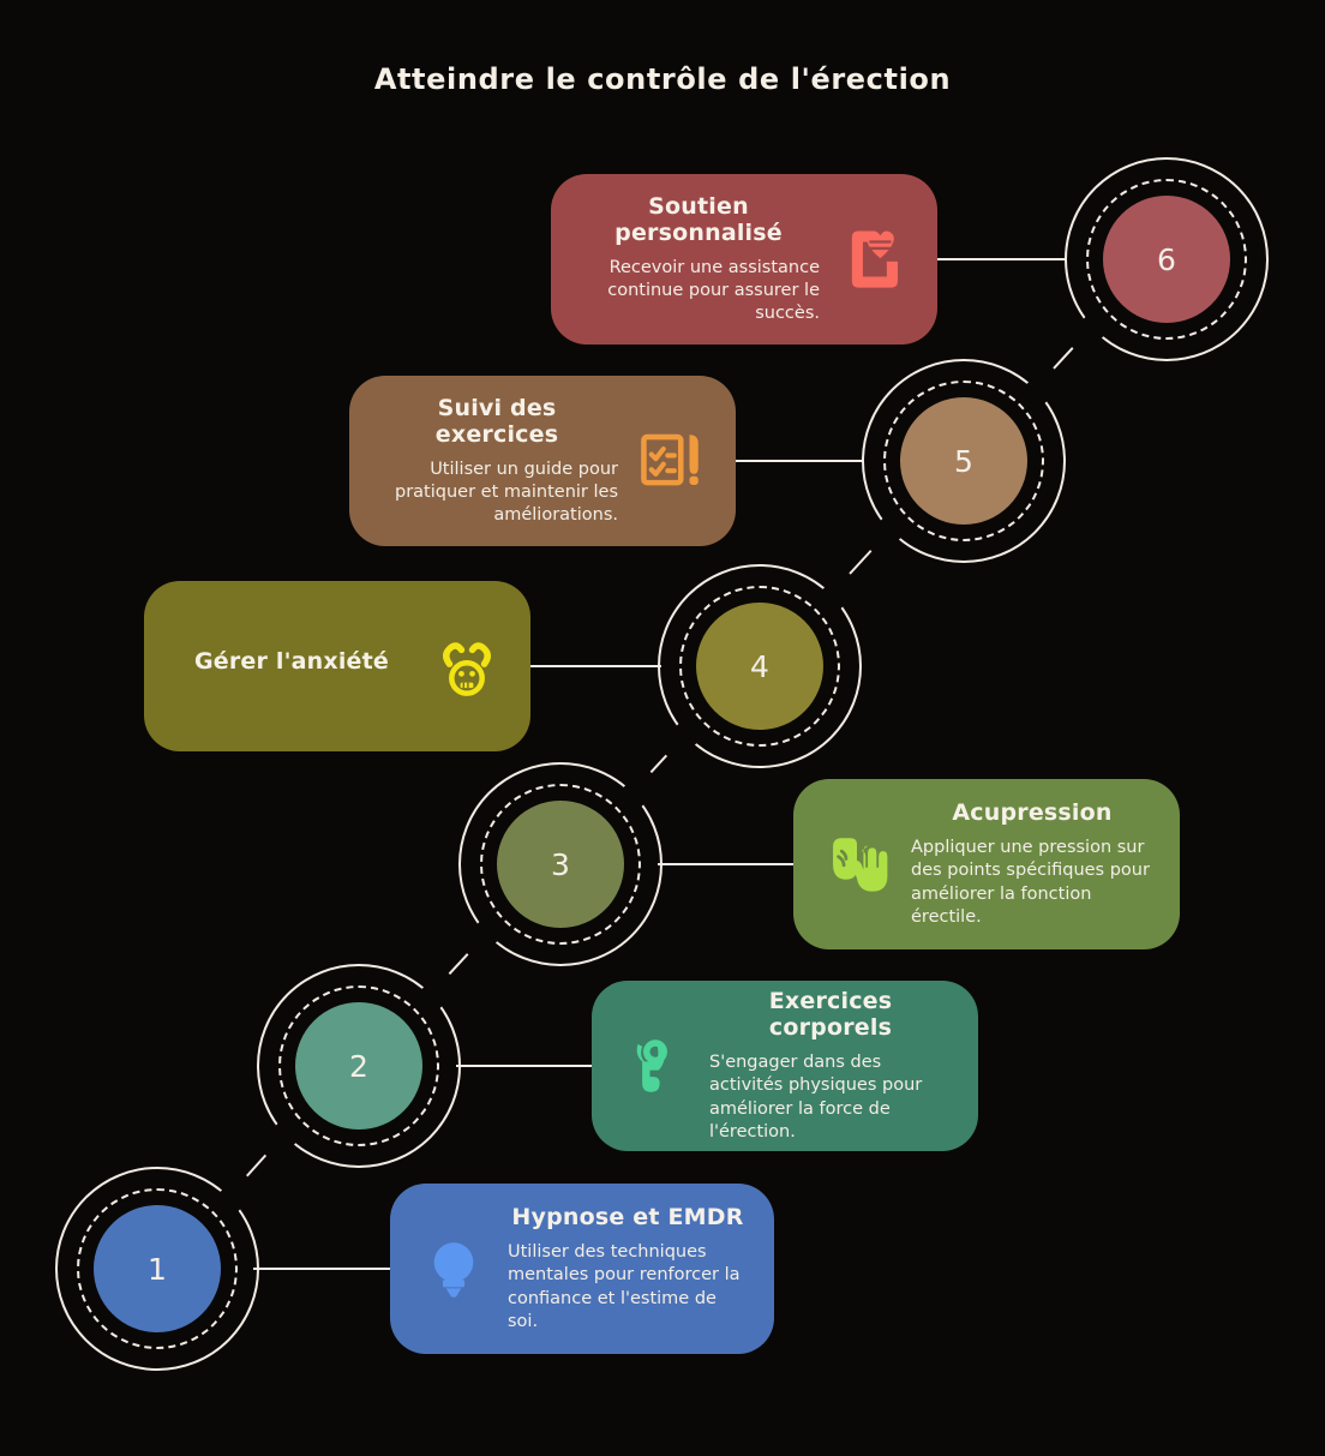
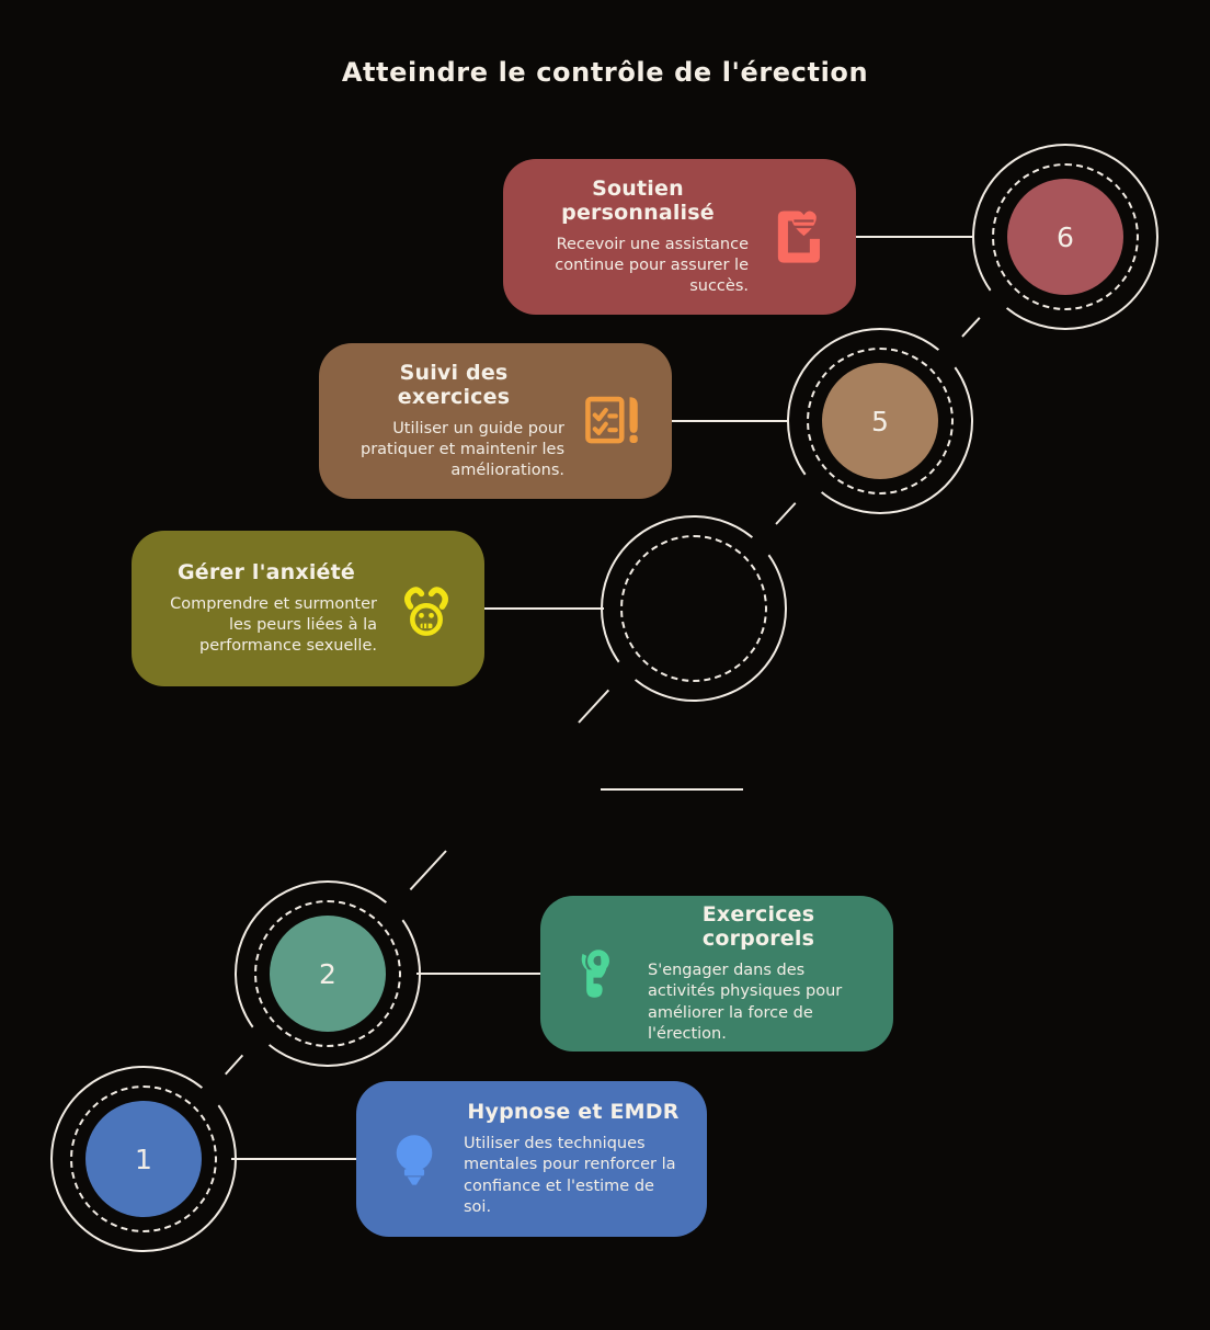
  Atteindre le contrôle de l'érection
  1
  Hypnose et EMDR
  Utiliser des techniques mentales pour renforcer la confiance et l'estime de soi.
  2
  Exercices corporels
  S'engager dans des activités physiques pour améliorer la force de l'érection.
- 3
- Acupression
- Appliquer une pression sur des points spécifiques pour améliorer la fonction érectile.
- 4
  Gérer l'anxiété
+ Comprendre et surmonter les peurs liées à la performance sexuelle.
  5
  Suivi des exercices
  Utiliser un guide pour pratiquer et maintenir les améliorations.
  6
  Soutien personnalisé
  Recevoir une assistance continue pour assurer le succès.
